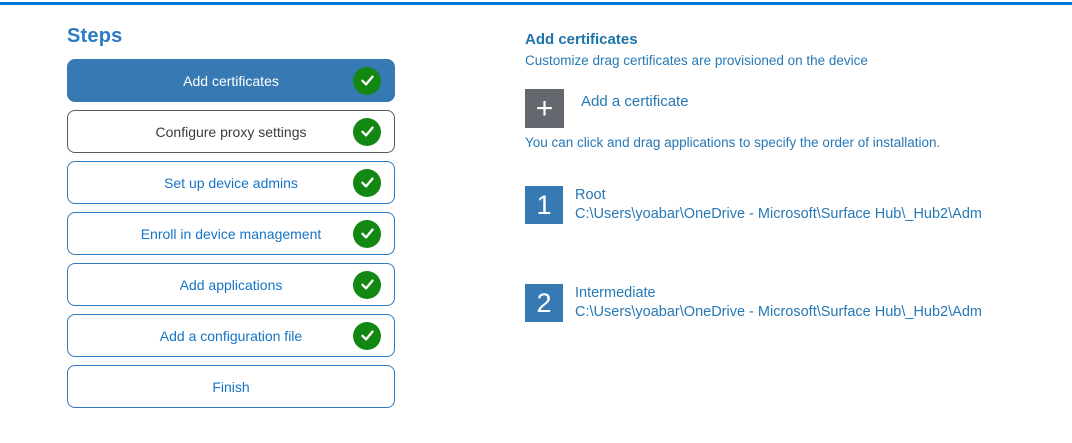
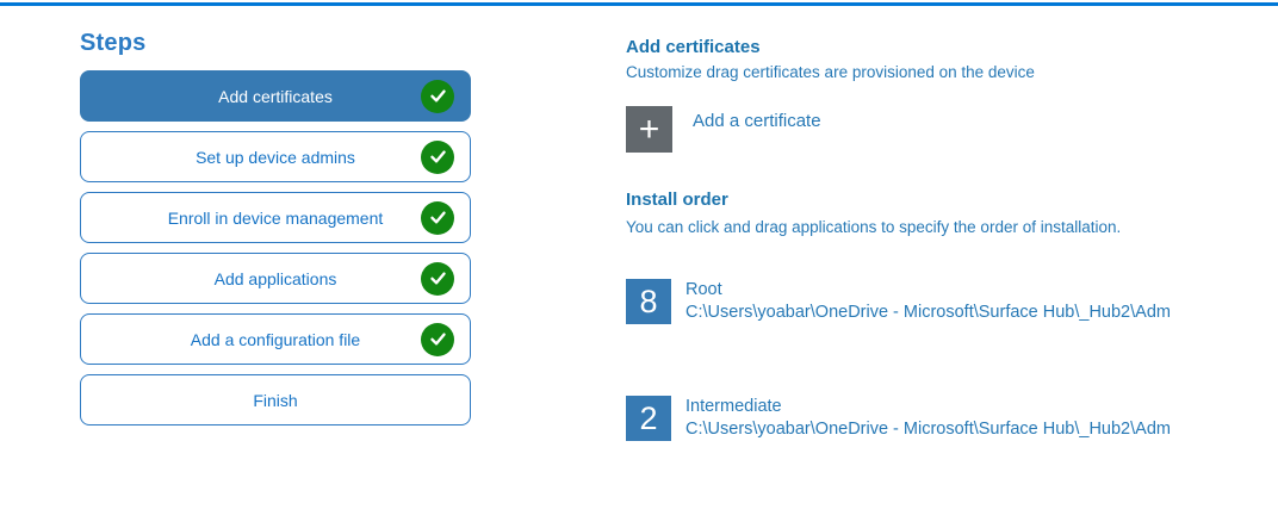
  Steps
  Add certificates
- Configure proxy settings
  Set up device admins
  Enroll in device management
  Add applications
  Add a configuration file
  Finish
  Add certificates
  Customize drag certificates are provisioned on the device
  +
  Add a certificate
+ Install order
  You can click and drag applications to specify the order of installation.
- 1
+ 8
  Root
  C:\Users\yoabar\OneDrive - Microsoft\Surface Hub\_Hub2\Adm
  2
  Intermediate
  C:\Users\yoabar\OneDrive - Microsoft\Surface Hub\_Hub2\Adm
